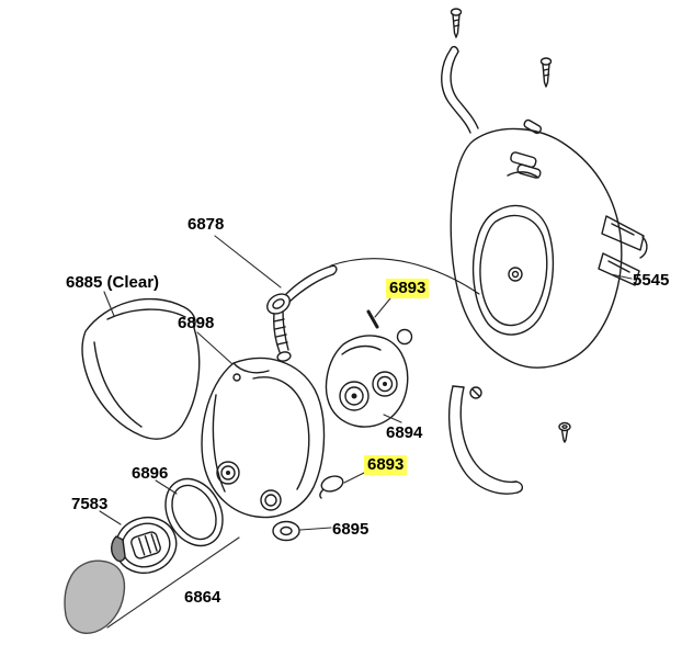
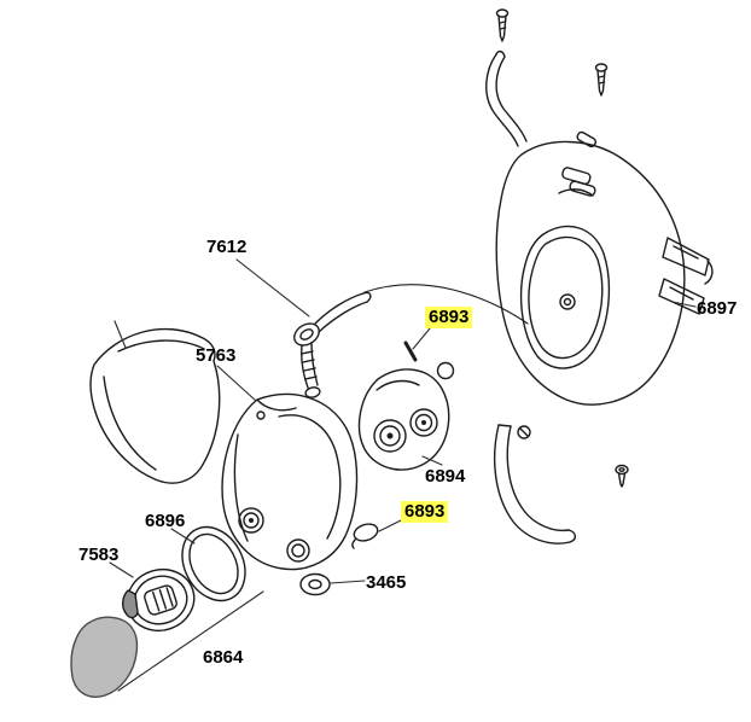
- 6878
+ 7612
- 6885 (Clear)
- 6898
+ 5763
  6893
- 5545
+ 6897
  6894
  6893
  6896
  7583
- 6895
+ 3465
  6864
